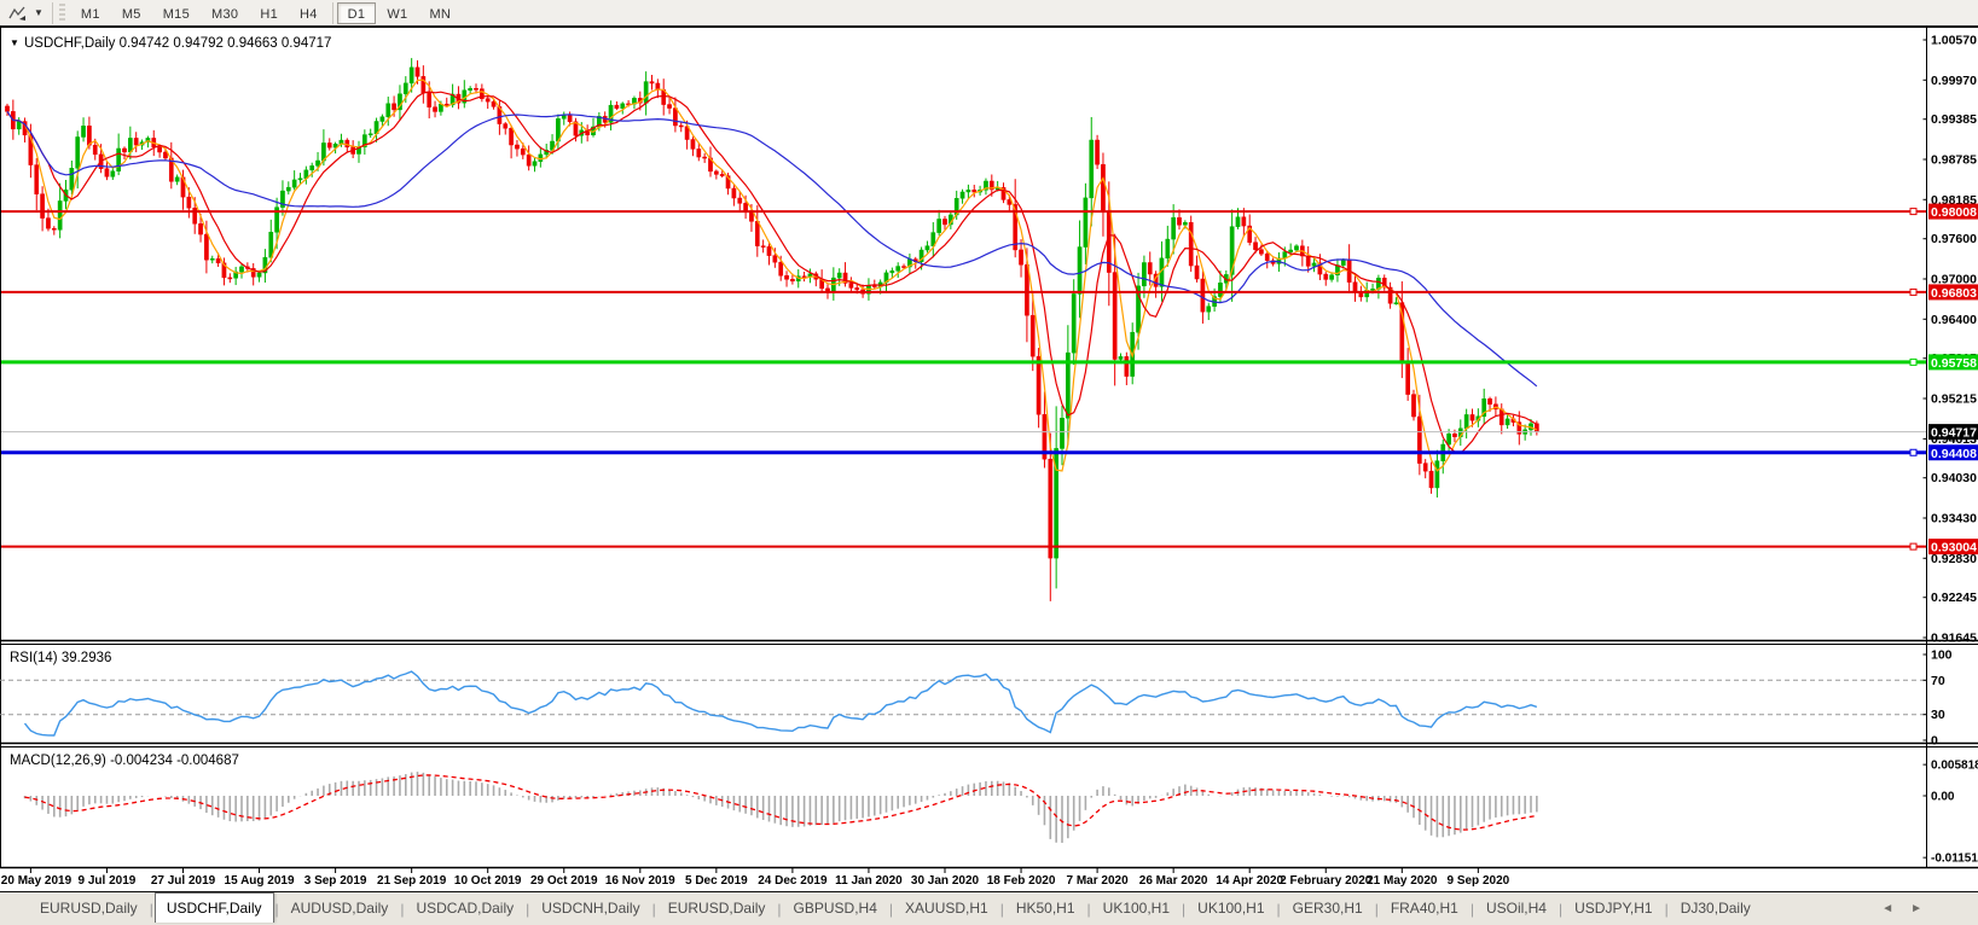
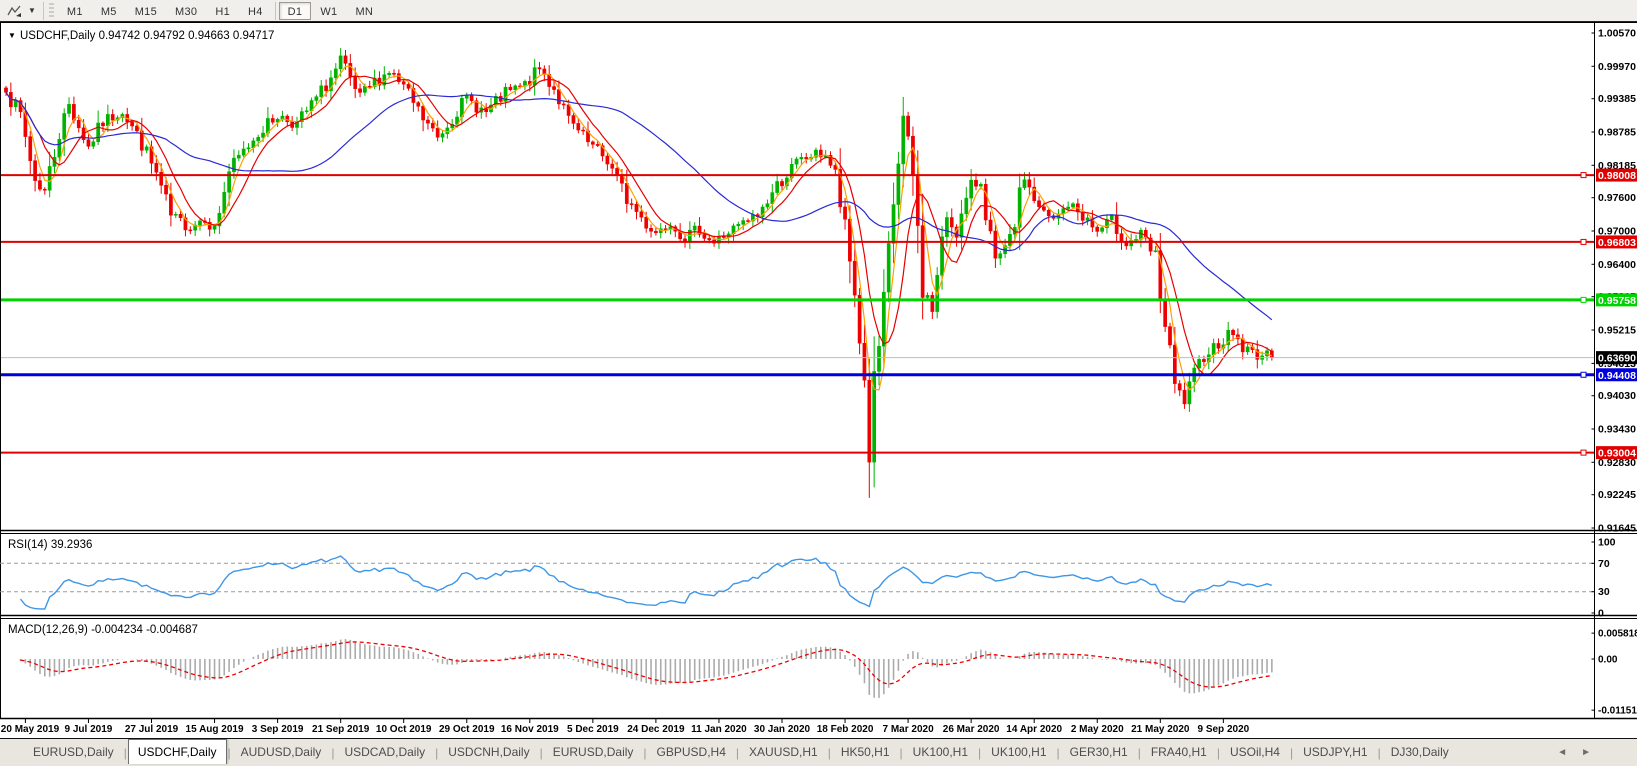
  ▼
  M1
  M5
  M15
  M30
  H1
  H4
  D1
  W1
  MN
  1.00570
  0.99970
  0.99385
  0.98785
  0.98185
  0.97600
  0.97000
  0.96400
  0.95215
  0.94030
  0.93430
  0.92830
  0.92245
  0.91645
  0.98008
  0.96803
  0.95758
  0.94408
  0.93004
- 0.94717
+ 0.63690
  ▼
  USDCHF,Daily 0.94742 0.94792 0.94663 0.94717
  100
  70
  30
  0
  RSI(14) 39.2936
  0.00581
  0.00
  -0.01151
  MACD(12,26,9) -0.004234 -0.004687
  20 May 2019
  9 Jul 2019
  27 Jul 2019
  15 Aug 2019
  3 Sep 2019
  21 Sep 2019
  10 Oct 2019
  29 Oct 2019
  16 Nov 2019
  5 Dec 2019
  24 Dec 2019
  11 Jan 2020
  30 Jan 2020
  18 Feb 2020
  7 Mar 2020
  26 Mar 2020
  14 Apr 2020
- 2 February 2020
+ 2 May 2020
  21 May 2020
  9 Sep 2020
  EURUSD,Daily
  |
  USDCHF,Daily
  |
  AUDUSD,Daily
  |
  USDCAD,Daily
  |
  USDCNH,Daily
  |
  EURUSD,Daily
  |
  GBPUSD,H4
  |
  XAUUSD,H1
  |
  HK50,H1
  |
  UK100,H1
  |
  UK100,H1
  |
  GER30,H1
  |
  FRA40,H1
  |
  USOil,H4
  |
  USDJPY,H1
  |
  DJ30,Daily
  ◄
  ►
